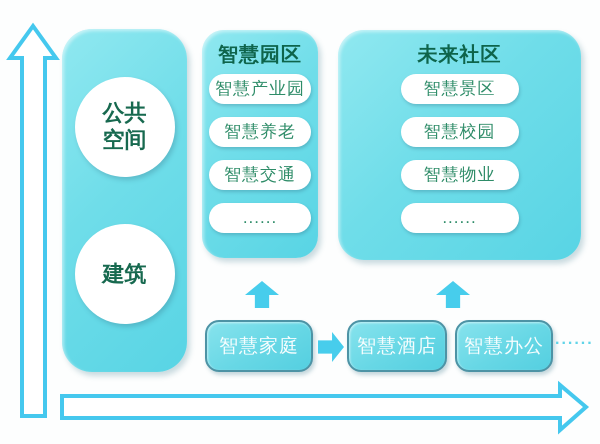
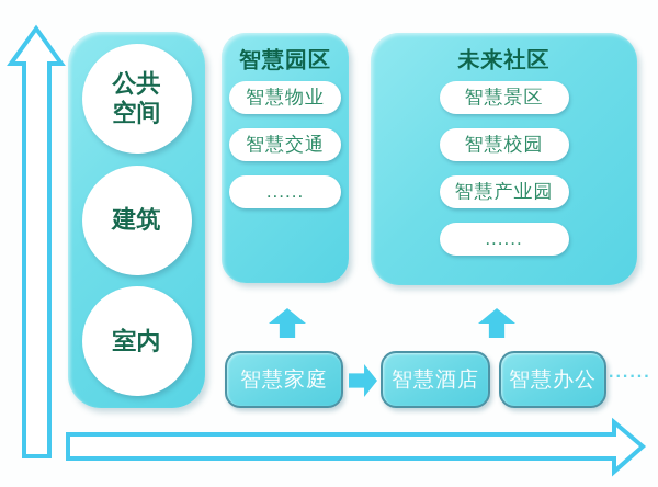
  公共
  空间
  建筑
+ 室内
  智慧园区
- 智慧产业园
+ 智慧物业
- 智慧养老
  智慧交通
  ......
  未来社区
  智慧景区
  智慧校园
- 智慧物业
+ 智慧产业园
  ......
  智慧家庭
  智慧酒店
  智慧办公
  ......
